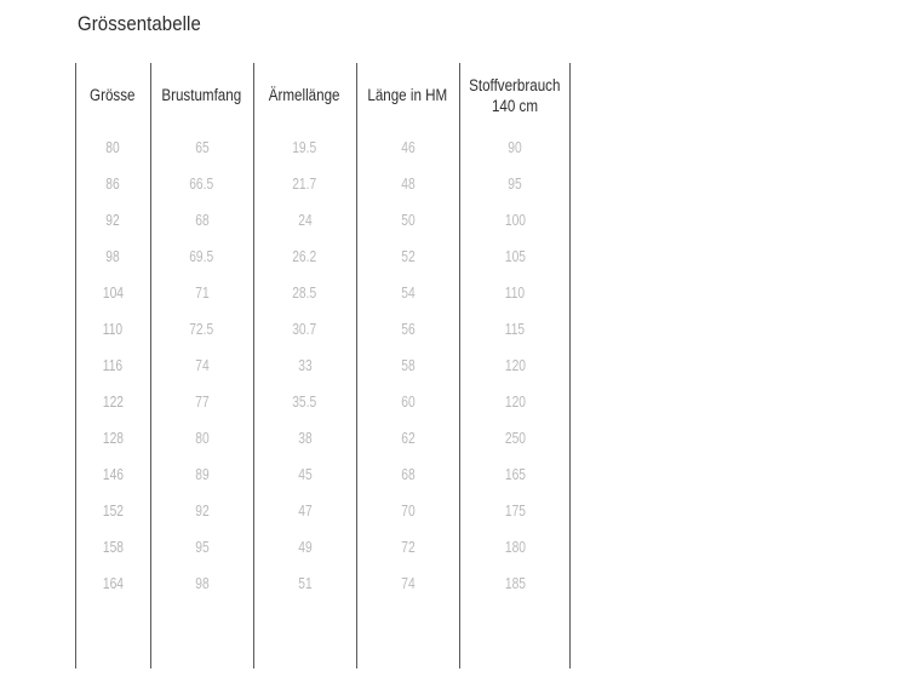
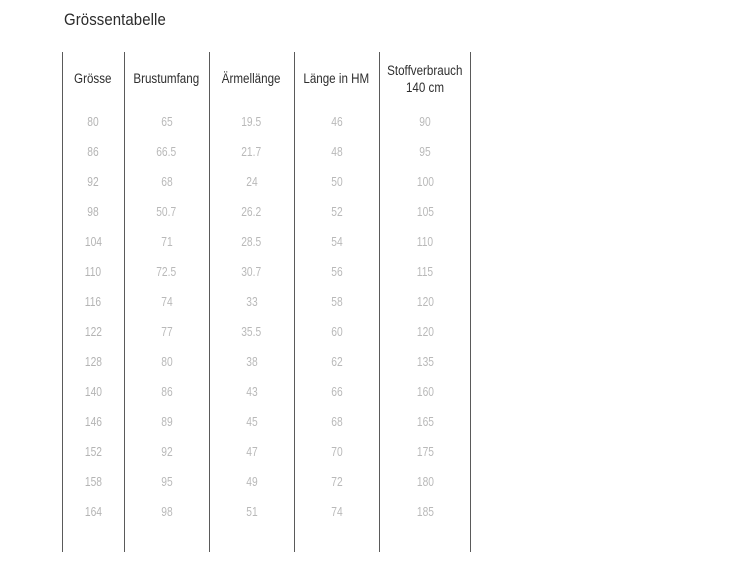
  Grössentabelle
  Grösse	Brustumfang	Ärmellänge	Länge in HM	Stoffverbrauch 140 cm
  80	65	19.5	46	90
  86	66.5	21.7	48	95
  92	68	24	50	100
- 98	69.5	26.2	52	105
+ 98	50.7	26.2	52	105
  104	71	28.5	54	110
  110	72.5	30.7	56	115
  116	74	33	58	120
  122	77	35.5	60	120
- 128	80	38	62	250
+ 128	80	38	62	135
+ 140	86	43	66	160
  146	89	45	68	165
  152	92	47	70	175
  158	95	49	72	180
  164	98	51	74	185
